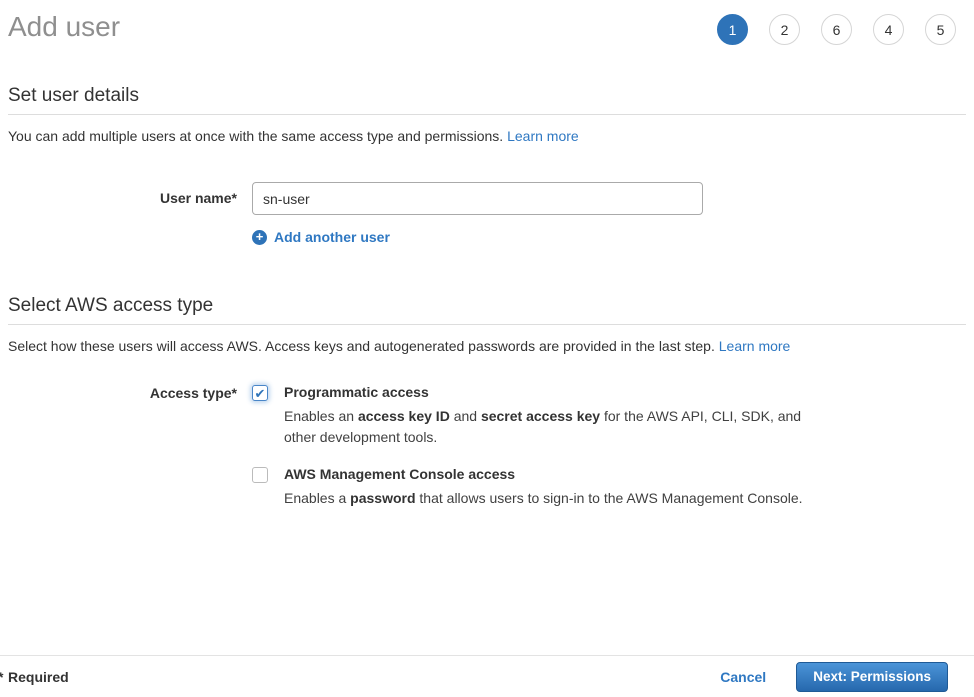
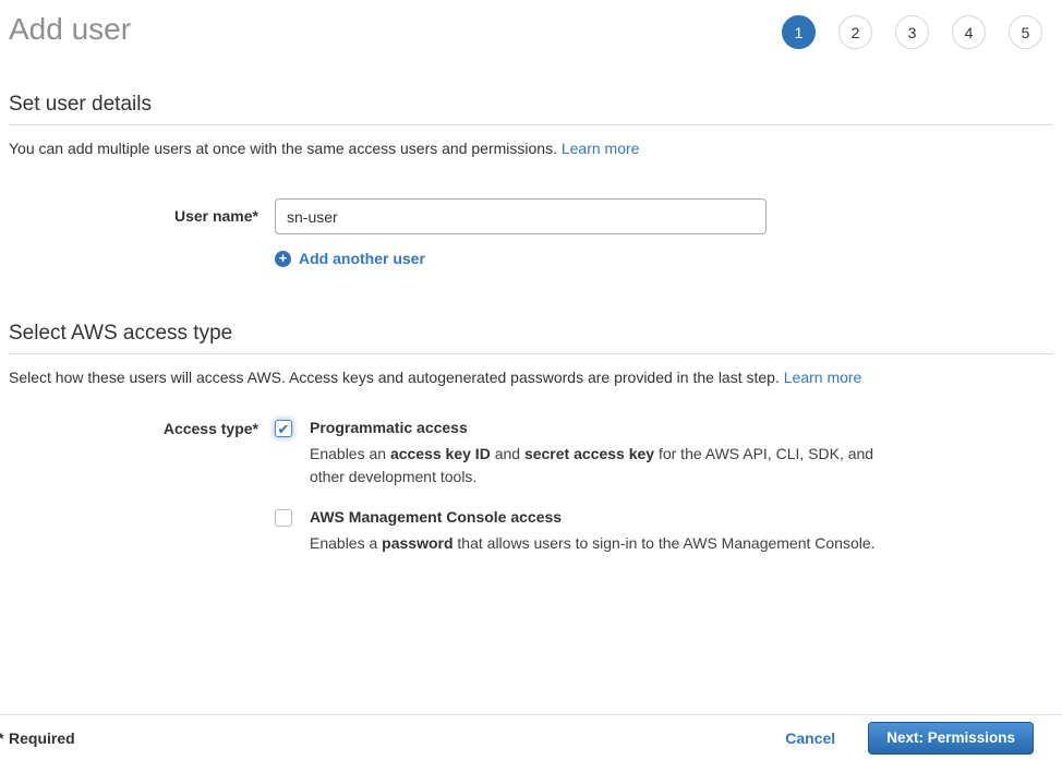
  Add user
  1
  2
- 6
+ 3
  4
  5
  Set user details
- You can add multiple users at once with the same access type and permissions. Learn more
+ You can add multiple users at once with the same access users and permissions. Learn more
  User name*
  sn-user
  +
  Add another user
  Select AWS access type
  Select how these users will access AWS. Access keys and autogenerated passwords are provided in the last step. Learn more
  Access type*
  ✔
  Programmatic access
  Enables an access key ID and secret access key for the AWS API, CLI, SDK, and other development tools.
  AWS Management Console access
  Enables a password that allows users to sign-in to the AWS Management Console.
  *
  Required
  Cancel
  Next: Permissions
